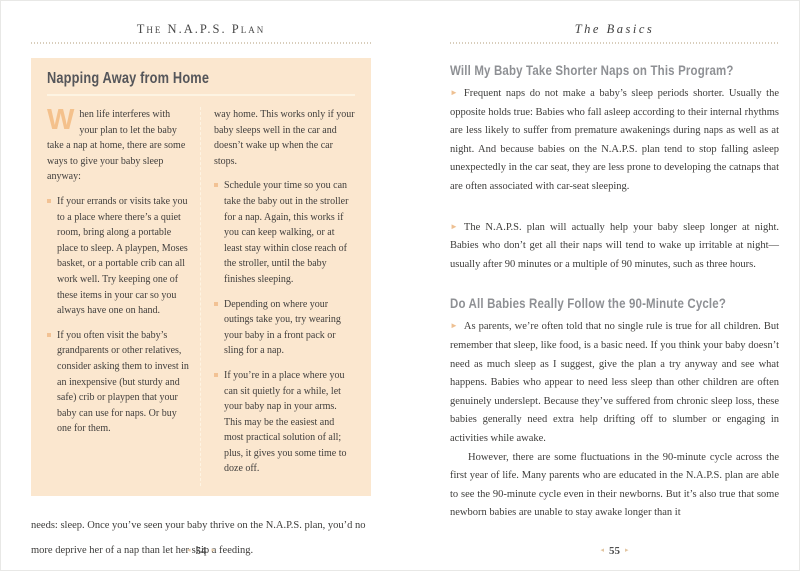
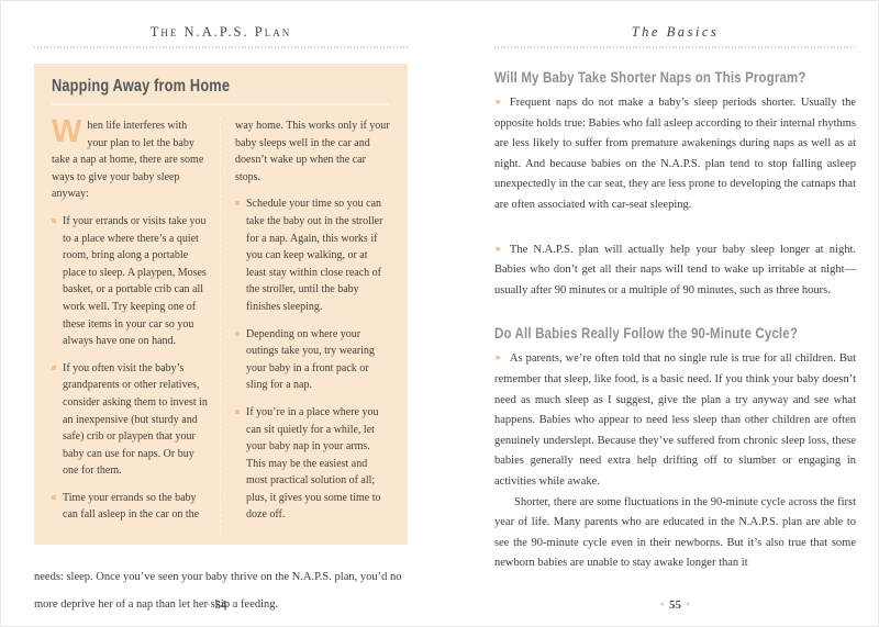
  The N.A.P.S. Plan
  Napping Away from Home
  W
  hen life interferes with your plan to let the baby take a nap at home, there are some ways to give your baby sleep anyway:
  If your errands or visits take you to a place where there’s a quiet room, bring along a portable place to sleep. A playpen, Moses basket, or a portable crib can all work well. Try keeping one of these items in your car so you always have one on hand.
  If you often visit the baby’s grandparents or other relatives, consider asking them to invest in an inexpensive (but sturdy and safe) crib or playpen that your baby can use for naps. Or buy one for them.
+ Time your errands so the baby can fall asleep in the car on the
  way home. This works only if your baby sleeps well in the car and doesn’t wake up when the car stops.
  Schedule your time so you can take the baby out in the stroller for a nap. Again, this works if you can keep walking, or at least stay within close reach of the stroller, until the baby finishes sleeping.
  Depending on where your outings take you, try wearing your baby in a front pack or sling for a nap.
  If you’re in a place where you can sit quietly for a while, let your baby nap in your arms. This may be the easiest and most practical solution of all; plus, it gives you some time to doze off.
  needs: sleep. Once you’ve seen your baby thrive on the N.A.P.S. plan, you’d no more deprive her of a nap than let her skip a feeding.
  ◂ 54 ▸
  The Basics
  Will My Baby Take Shorter Naps on This Program?
  ► Frequent naps do not make a baby’s sleep periods shorter. Usually the opposite holds true: Babies who fall asleep according to their internal rhythms are less likely to suffer from premature awakenings during naps as well as at night. And because babies on the N.A.P.S. plan tend to stop falling asleep unexpectedly in the car seat, they are less prone to developing the catnaps that are often associated with car-seat sleeping.
  ► The N.A.P.S. plan will actually help your baby sleep longer at night. Babies who don’t get all their naps will tend to wake up irritable at night—usually after 90 minutes or a multiple of 90 minutes, such as three hours.
  Do All Babies Really Follow the 90-Minute Cycle?
  ► As parents, we’re often told that no single rule is true for all children. But remember that sleep, like food, is a basic need. If you think your baby doesn’t need as much sleep as I suggest, give the plan a try anyway and see what happens. Babies who appear to need less sleep than other children are often genuinely underslept. Because they’ve suffered from chronic sleep loss, these babies generally need extra help drifting off to slumber or engaging in activities while awake.
- However, there are some fluctuations in the 90-minute cycle across the first year of life. Many parents who are educated in the N.A.P.S. plan are able to see the 90-minute cycle even in their newborns. But it’s also true that some newborn babies are unable to stay awake longer than it
+ Shorter, there are some fluctuations in the 90-minute cycle across the first year of life. Many parents who are educated in the N.A.P.S. plan are able to see the 90-minute cycle even in their newborns. But it’s also true that some newborn babies are unable to stay awake longer than it
  ◂ 55 ▸
